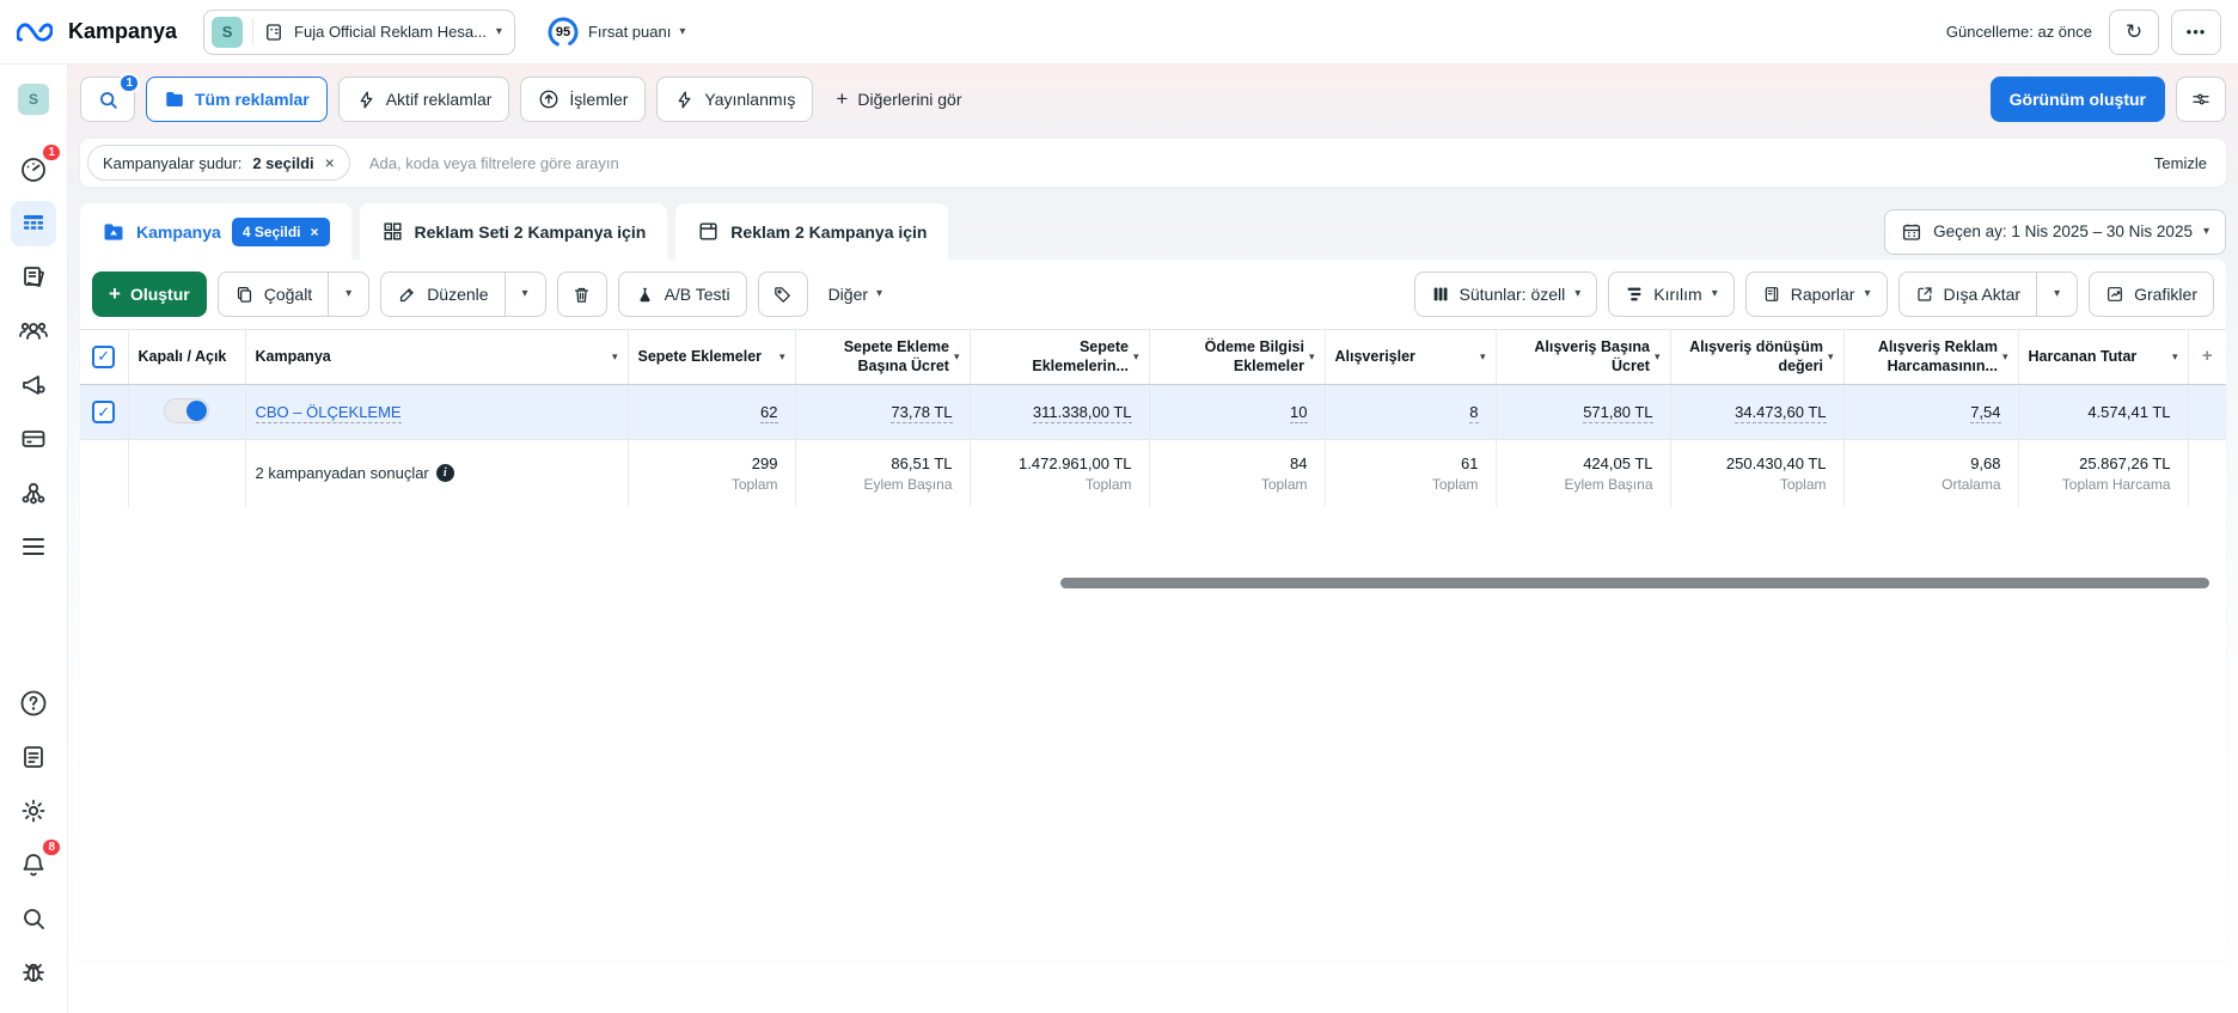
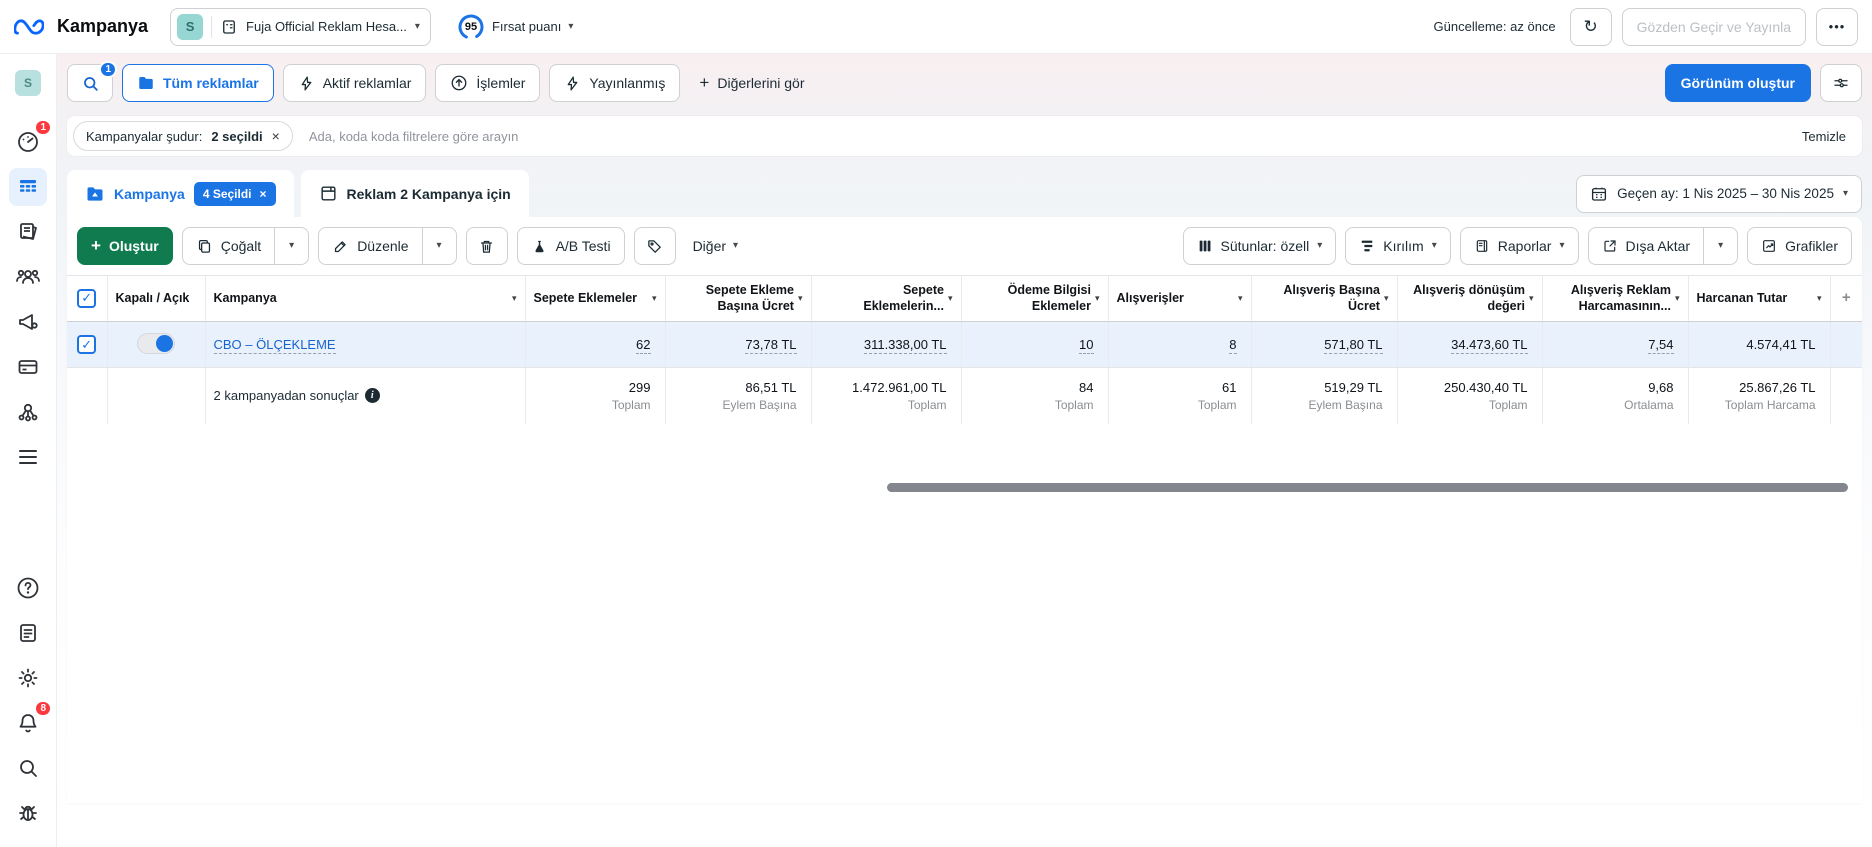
  Kampanya
  S
  Fuja Official Reklam Hesa...
  ▾
  95
  Fırsat puanı
  ▾
  Güncelleme: az önce
  ↻
+ Gözden Geçir ve Yayınla
  •••
  S
  1
  8
  1
  Tüm reklamlar
  Aktif reklamlar
  İşlemler
  Yayınlanmış
  +
  Diğerlerini gör
  Görünüm oluştur
  Kampanyalar şudur:
  2 seçildi
  ×
- Ada, koda veya filtrelere göre arayın
+ Ada, koda koda filtrelere göre arayın
  Temizle
  Kampanya
  4 Seçildi
  ×
- Reklam Seti 2 Kampanya için
  Reklam 2 Kampanya için
  Geçen ay: 1 Nis 2025 – 30 Nis 2025
  ▾
  +
  Oluştur
  Çoğalt
  ▾
  Düzenle
  ▾
  A/B Testi
  Diğer
  ▾
  Sütunlar: özell
  ▾
  Kırılım
  ▾
  Raporlar
  ▾
  Dışa Aktar
  ▾
  Grafikler
  ✓	Kapalı / Açık	Kampanya ▾	Sepete Eklemeler ▾	Sepete Ekleme Başına Ücret▾	Sepete Eklemelerin...▾	Ödeme Bilgisi Eklemeler▾	Alışverişler ▾	Alışveriş Başına Ücret▾	Alışveriş dönüşüm değeri▾	Alışveriş Reklam Harcamasının...▾	Harcanan Tutar ▾	+
  ✓		CBO – ÖLÇEKLEME	62	73,78 TL	311.338,00 TL	10	8	571,80 TL	34.473,60 TL	7,54	4.574,41 TL
- 		2 kampanyadan sonuçlar i	299Toplam	86,51 TLEylem Başına	1.472.961,00 TLToplam	84Toplam	61Toplam	424,05 TLEylem Başına	250.430,40 TLToplam	9,68Ortalama	25.867,26 TLToplam Harcama
+ 		2 kampanyadan sonuçlar i	299Toplam	86,51 TLEylem Başına	1.472.961,00 TLToplam	84Toplam	61Toplam	519,29 TLEylem Başına	250.430,40 TLToplam	9,68Ortalama	25.867,26 TLToplam Harcama
